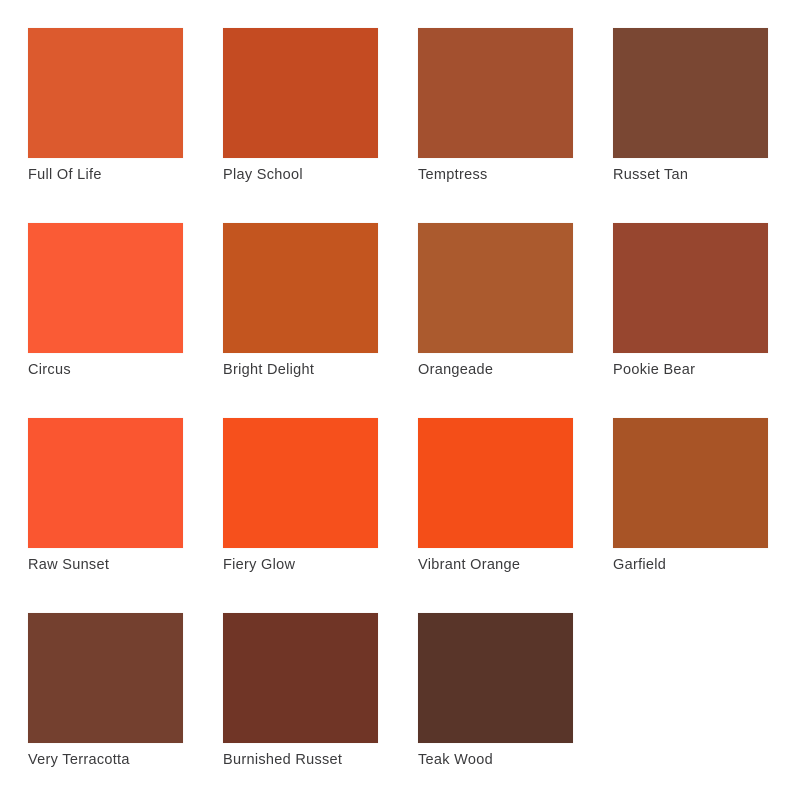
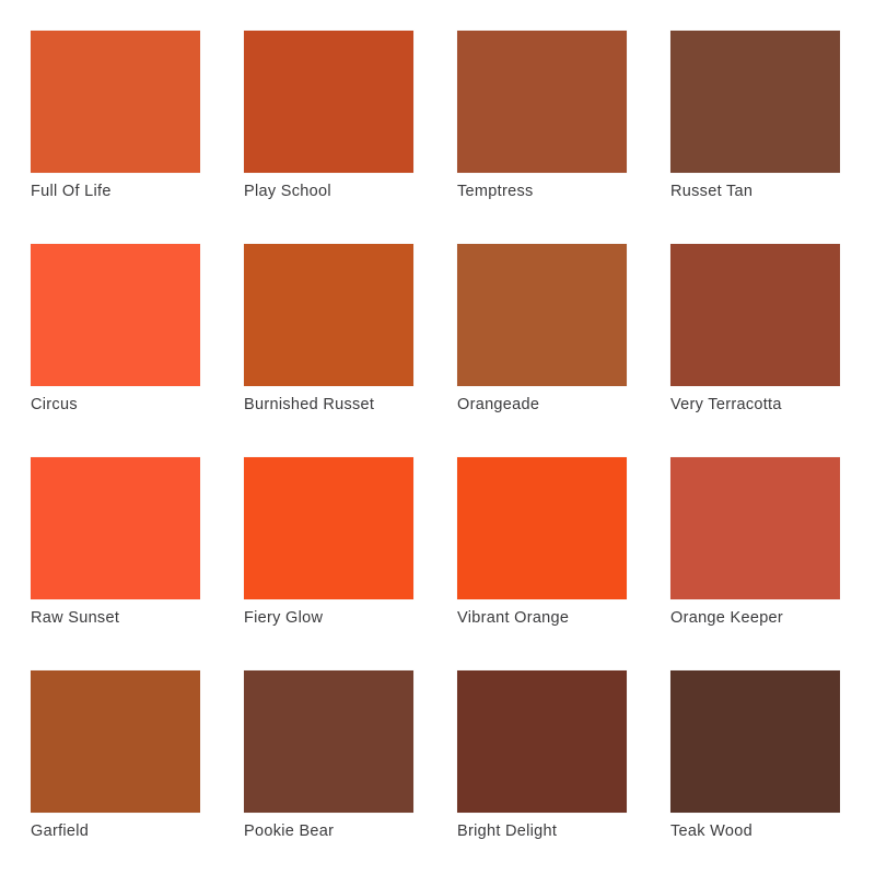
  Full Of Life
  Play School
  Temptress
  Russet Tan
  Circus
- Bright Delight
+ Burnished Russet
  Orangeade
- Pookie Bear
+ Very Terracotta
  Raw Sunset
  Fiery Glow
  Vibrant Orange
+ Orange Keeper
  Garfield
- Very Terracotta
+ Pookie Bear
- Burnished Russet
+ Bright Delight
  Teak Wood
